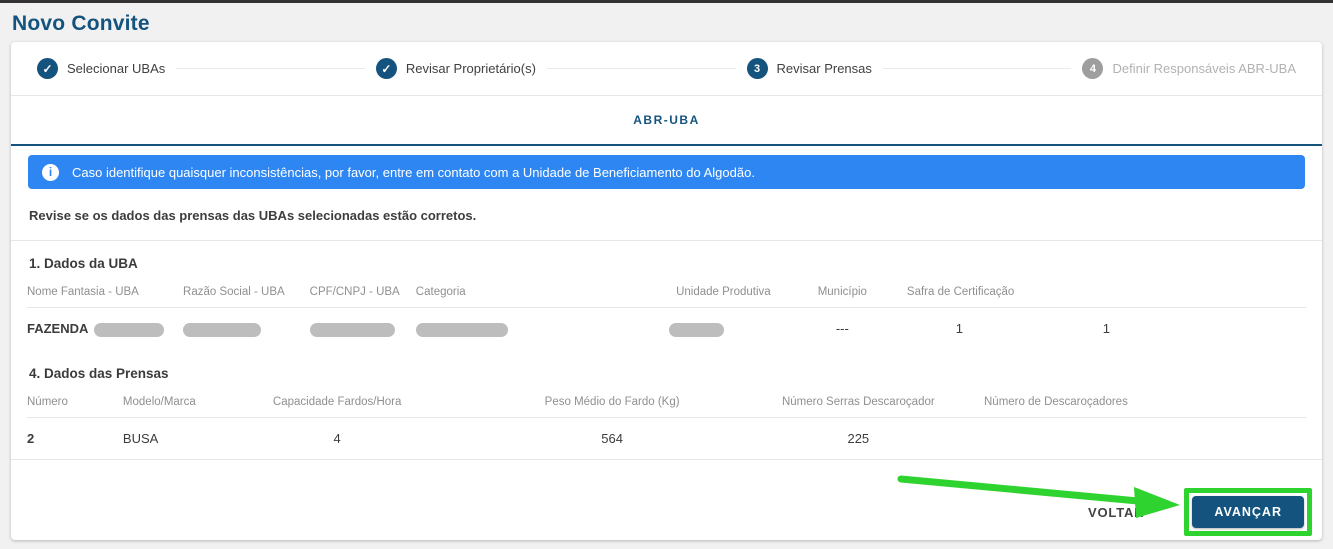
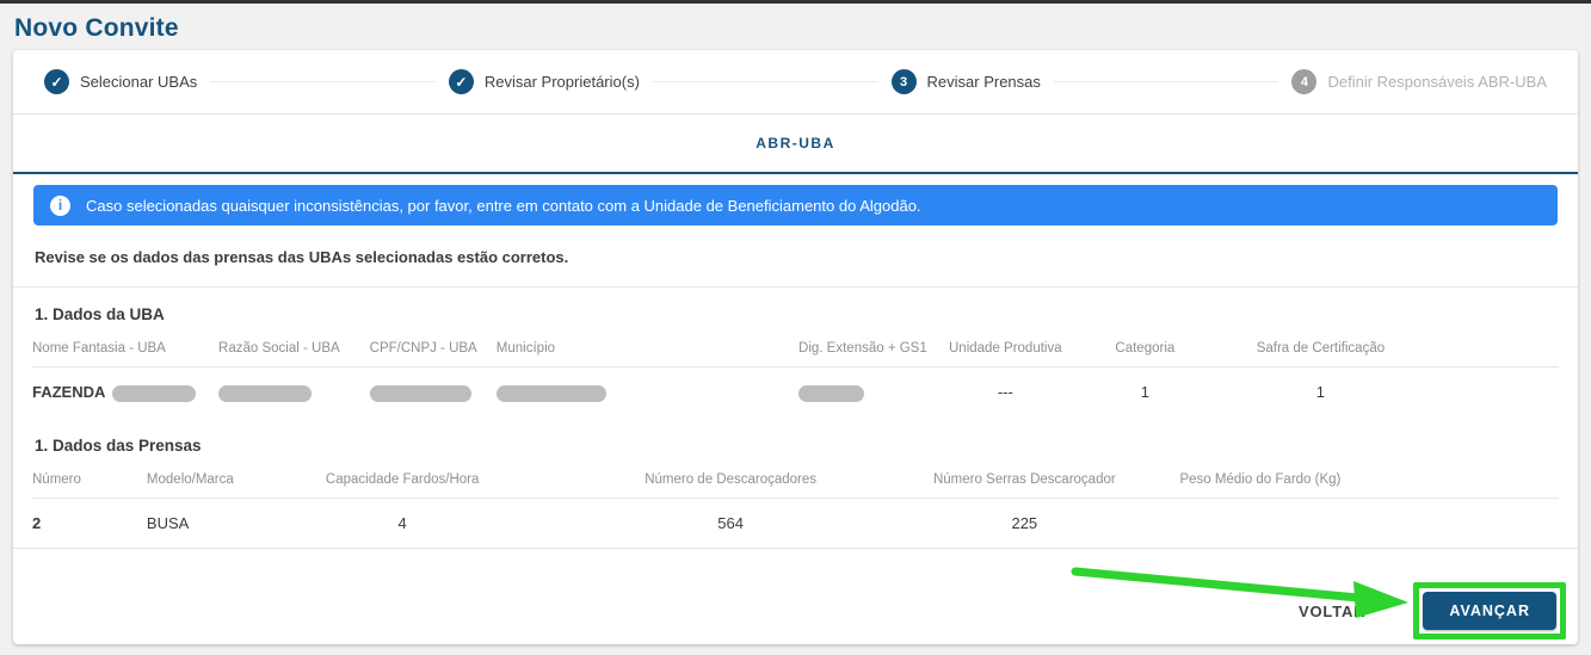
  Novo Convite
  ✓
  Selecionar UBAs
  ✓
  Revisar Proprietário(s)
  3
  Revisar Prensas
  4
  Definir Responsáveis ABR-UBA
  ABR-UBA
  i
- Caso identifique quaisquer inconsistências, por favor, entre em contato com a Unidade de Beneficiamento do Algodão.
+ Caso selecionadas quaisquer inconsistências, por favor, entre em contato com a Unidade de Beneficiamento do Algodão.
  Revise se os dados das prensas das UBAs selecionadas estão corretos.
  1. Dados da UBA
  Nome Fantasia - UBA
  Razão Social - UBA
  CPF/CNPJ - UBA
- Categoria
+ Município
+ Dig. Extensão + GS1
  Unidade Produtiva
- Município
+ Categoria
  Safra de Certificação
  FAZENDA
  ---
  1
  1
- 4. Dados das Prensas
+ 1. Dados das Prensas
  Número
  Modelo/Marca
  Capacidade Fardos/Hora
- Peso Médio do Fardo (Kg)
+ Número de Descaroçadores
  Número Serras Descaroçador
- Número de Descaroçadores
+ Peso Médio do Fardo (Kg)
  2
  BUSA
  4
  564
  225
  VOLTA
  AVANÇAR
